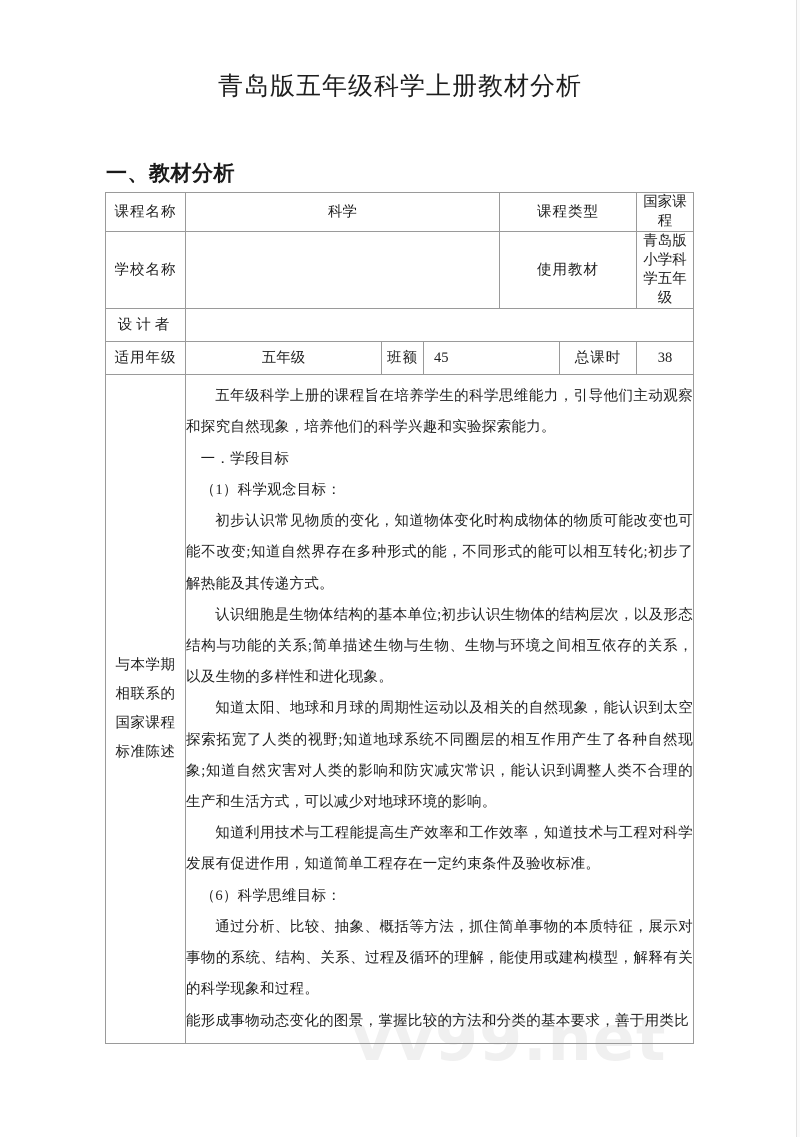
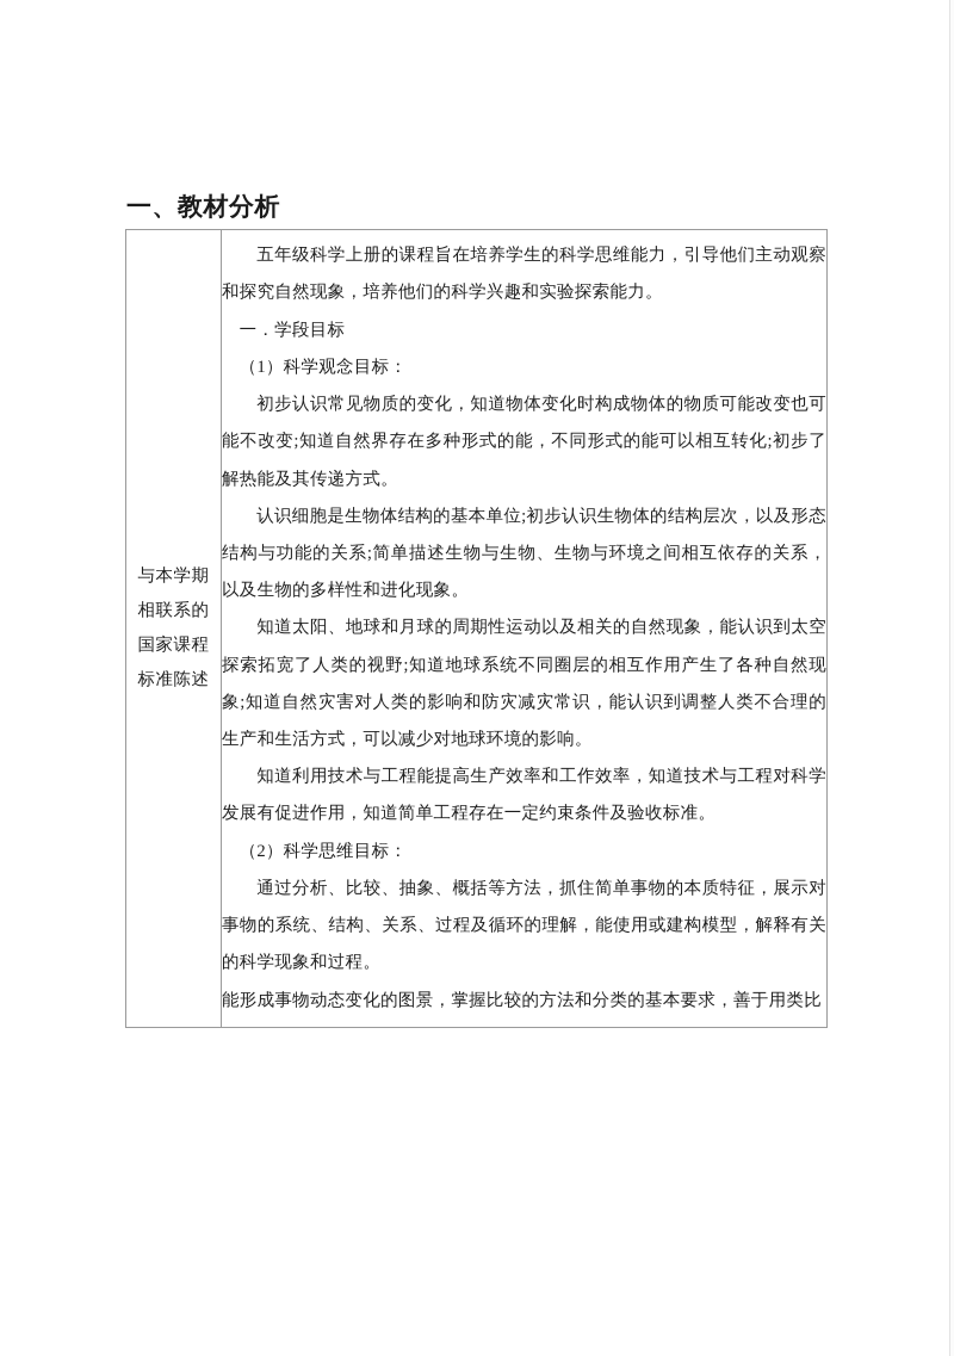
- vv99.net
- 青岛版五年级科学上册教材分析
  一、教材分析
- 课程名称	科学	课程类型	国家课程
- 学校名称		使用教材	青岛版小学科学五年级
- 设计者
- 适用年级	五年级	班额	45	总课时	38
- 与本学期 相联系的 国家课程 标准陈述	五年级科学上册的课程旨在培养学生的科学思维能力，引导他们主动观察和探究自然现象，培养他们的科学兴趣和实验探索能力。 一．学段目标 （1）科学观念目标： 初步认识常见物质的变化，知道物体变化时构成物体的物质可能改变也可能不改变;知道自然界存在多种形式的能，不同形式的能可以相互转化;初步了解热能及其传递方式。 认识细胞是生物体结构的基本单位;初步认识生物体的结构层次，以及形态结构与功能的关系;简单描述生物与生物、生物与环境之间相互依存的关系，以及生物的多样性和进化现象。 知道太阳、地球和月球的周期性运动以及相关的自然现象，能认识到太空探索拓宽了人类的视野;知道地球系统不同圈层的相互作用产生了各种自然现象;知道自然灾害对人类的影响和防灾减灾常识，能认识到调整人类不合理的生产和生活方式，可以减少对地球环境的影响。 知道利用技术与工程能提高生产效率和工作效率，知道技术与工程对科学发展有促进作用，知道简单工程存在一定约束条件及验收标准。 （6）科学思维目标： 通过分析、比较、抽象、概括等方法，抓住简单事物的本质特征，展示对事物的系统、结构、关系、过程及循环的理解，能使用或建构模型，解释有关的科学现象和过程。 能形成事物动态变化的图景，掌握比较的方法和分类的基本要求，善于用类比
+ 与本学期 相联系的 国家课程 标准陈述	五年级科学上册的课程旨在培养学生的科学思维能力，引导他们主动观察和探究自然现象，培养他们的科学兴趣和实验探索能力。 一．学段目标 （1）科学观念目标： 初步认识常见物质的变化，知道物体变化时构成物体的物质可能改变也可能不改变;知道自然界存在多种形式的能，不同形式的能可以相互转化;初步了解热能及其传递方式。 认识细胞是生物体结构的基本单位;初步认识生物体的结构层次，以及形态结构与功能的关系;简单描述生物与生物、生物与环境之间相互依存的关系，以及生物的多样性和进化现象。 知道太阳、地球和月球的周期性运动以及相关的自然现象，能认识到太空探索拓宽了人类的视野;知道地球系统不同圈层的相互作用产生了各种自然现象;知道自然灾害对人类的影响和防灾减灾常识，能认识到调整人类不合理的生产和生活方式，可以减少对地球环境的影响。 知道利用技术与工程能提高生产效率和工作效率，知道技术与工程对科学发展有促进作用，知道简单工程存在一定约束条件及验收标准。 （2）科学思维目标： 通过分析、比较、抽象、概括等方法，抓住简单事物的本质特征，展示对事物的系统、结构、关系、过程及循环的理解，能使用或建构模型，解释有关的科学现象和过程。 能形成事物动态变化的图景，掌握比较的方法和分类的基本要求，善于用类比
